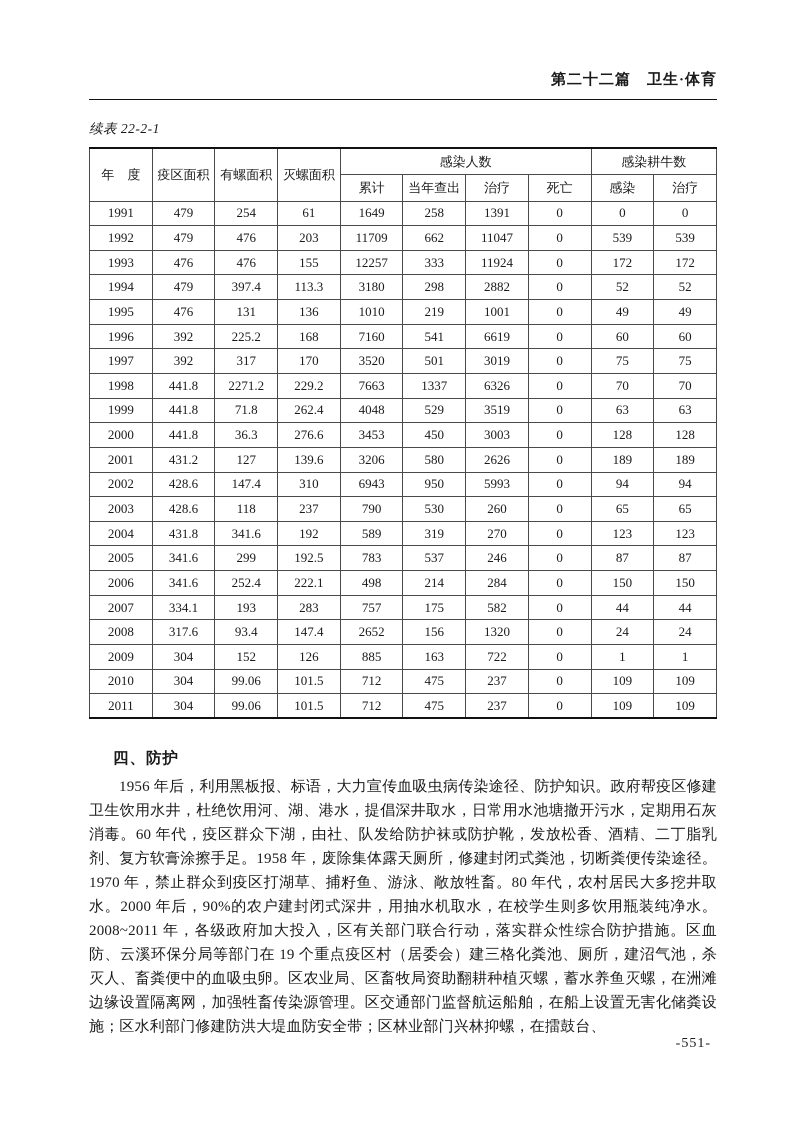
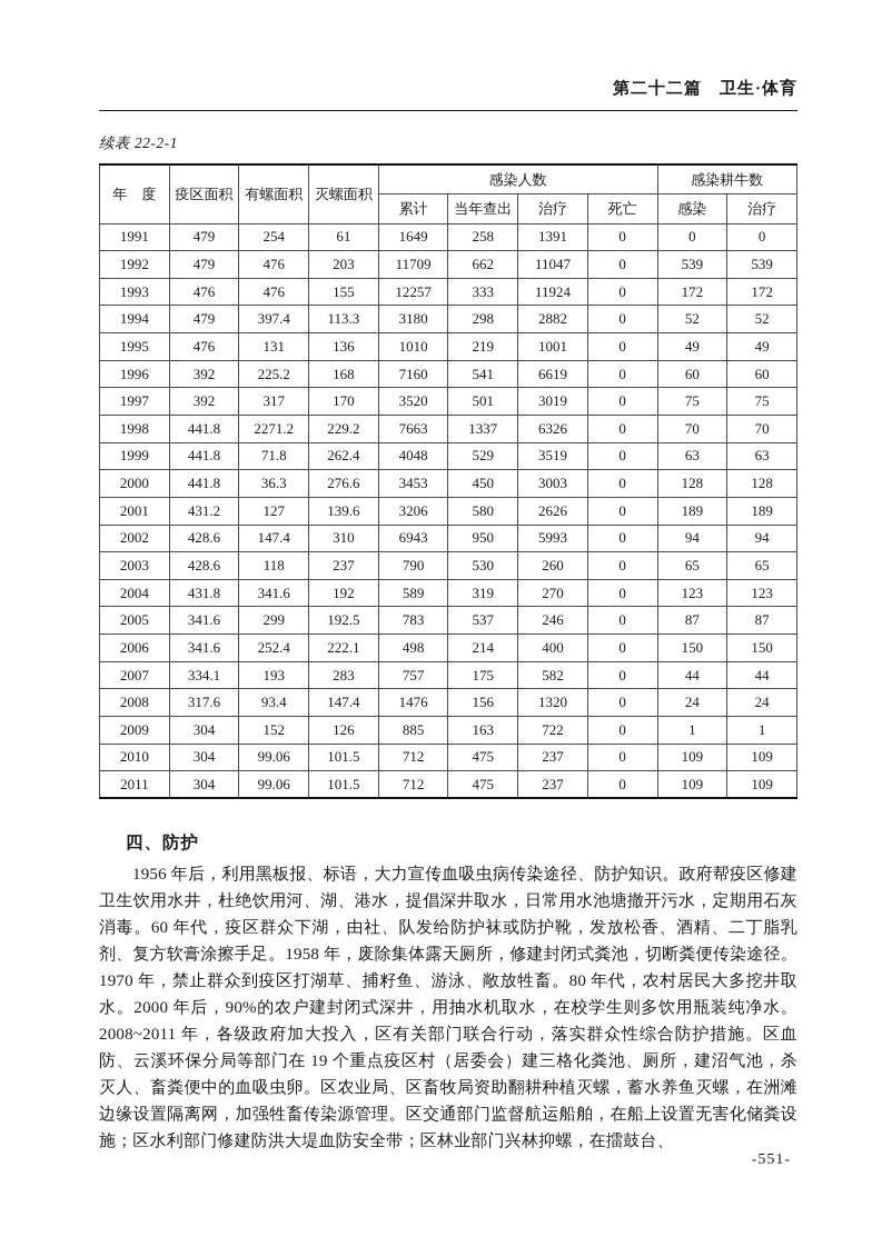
  第二十二篇 卫生·体育
  续表 22-2-1
  年 度	疫区面积	有螺面积	灭螺面积	感染人数	感染耕牛数
  累计	当年查出	治疗	死亡	感染	治疗
  1991	479	254	61	1649	258	1391	0	0	0
  1992	479	476	203	11709	662	11047	0	539	539
  1993	476	476	155	12257	333	11924	0	172	172
  1994	479	397.4	113.3	3180	298	2882	0	52	52
  1995	476	131	136	1010	219	1001	0	49	49
  1996	392	225.2	168	7160	541	6619	0	60	60
  1997	392	317	170	3520	501	3019	0	75	75
  1998	441.8	2271.2	229.2	7663	1337	6326	0	70	70
  1999	441.8	71.8	262.4	4048	529	3519	0	63	63
  2000	441.8	36.3	276.6	3453	450	3003	0	128	128
  2001	431.2	127	139.6	3206	580	2626	0	189	189
  2002	428.6	147.4	310	6943	950	5993	0	94	94
  2003	428.6	118	237	790	530	260	0	65	65
  2004	431.8	341.6	192	589	319	270	0	123	123
  2005	341.6	299	192.5	783	537	246	0	87	87
- 2006	341.6	252.4	222.1	498	214	284	0	150	150
+ 2006	341.6	252.4	222.1	498	214	400	0	150	150
  2007	334.1	193	283	757	175	582	0	44	44
- 2008	317.6	93.4	147.4	2652	156	1320	0	24	24
+ 2008	317.6	93.4	147.4	1476	156	1320	0	24	24
  2009	304	152	126	885	163	722	0	1	1
  2010	304	99.06	101.5	712	475	237	0	109	109
  2011	304	99.06	101.5	712	475	237	0	109	109
  四、防护
  1956 年后，利用黑板报、标语，大力宣传血吸虫病传染途径、防护知识。政府帮疫区修建卫生饮用水井，杜绝饮用河、湖、港水，提倡深井取水，日常用水池塘撤开污水，定期用石灰消毒。60 年代，疫区群众下湖，由社、队发给防护袜或防护靴，发放松香、酒精、二丁脂乳剂、复方软膏涂擦手足。1958 年，废除集体露天厕所，修建封闭式粪池，切断粪便传染途径。1970 年，禁止群众到疫区打湖草、捕籽鱼、游泳、敞放牲畜。80 年代，农村居民大多挖井取水。2000 年后，90%的农户建封闭式深井，用抽水机取水，在校学生则多饮用瓶装纯净水。2008~2011 年，各级政府加大投入，区有关部门联合行动，落实群众性综合防护措施。区血防、云溪环保分局等部门在 19 个重点疫区村（居委会）建三格化粪池、厕所，建沼气池，杀灭人、畜粪便中的血吸虫卵。区农业局、区畜牧局资助翻耕种植灭螺，蓄水养鱼灭螺，在洲滩边缘设置隔离网，加强牲畜传染源管理。区交通部门监督航运船舶，在船上设置无害化储粪设施；区水利部门修建防洪大堤血防安全带；区林业部门兴林抑螺，在擂鼓台、
  -551-
